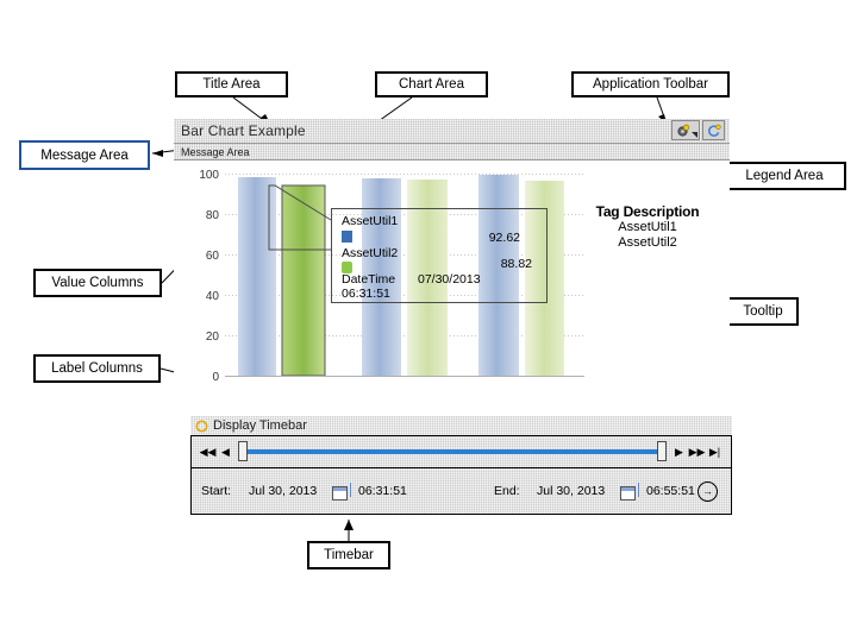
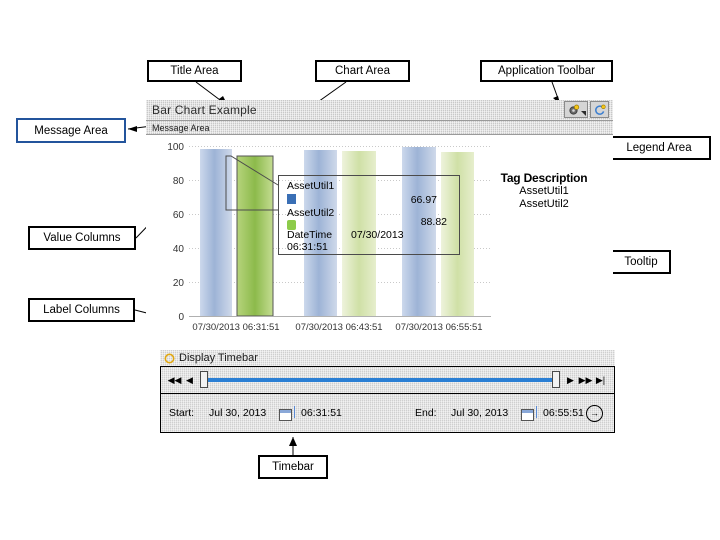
  Title Area
  Chart Area
  Application Toolbar
  Message Area
  Value Columns
  Label Columns
  Legend Area
  Tooltip
  Timebar
  Bar Chart Example
  Message Area
  100
  80
  60
  40
  20
  0
+ 07/30/2013 06:31:51
+ 07/30/2013 06:43:51
+ 07/30/2013 06:55:51
  Tag Description
  AssetUtil1
  AssetUtil2
  AssetUtil1
- 92.62
+ 66.97
  AssetUtil2
  88.82
  DateTime
  07/30/2013
  06:31:51
  Display Timebar
  ◀◀
  ◀
  ▶
  ▶▶
  ▶|
  Start:
  Jul 30, 2013
  06:31:51
  End:
  Jul 30, 2013
  06:55:51
  →
